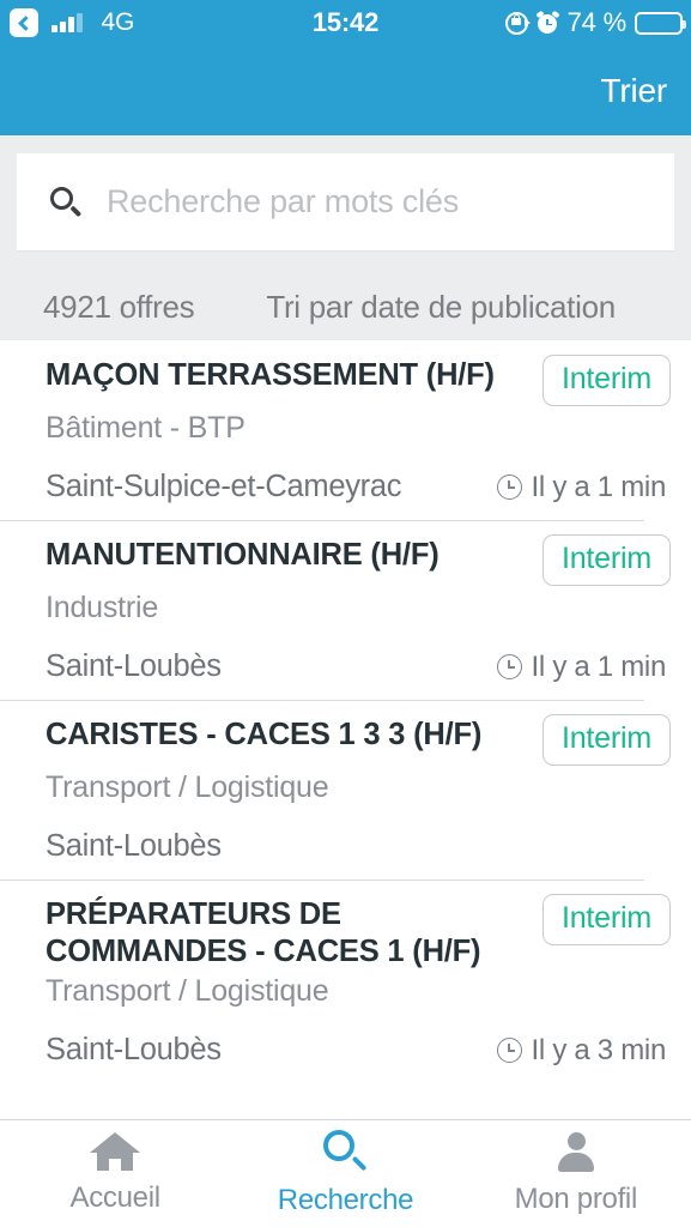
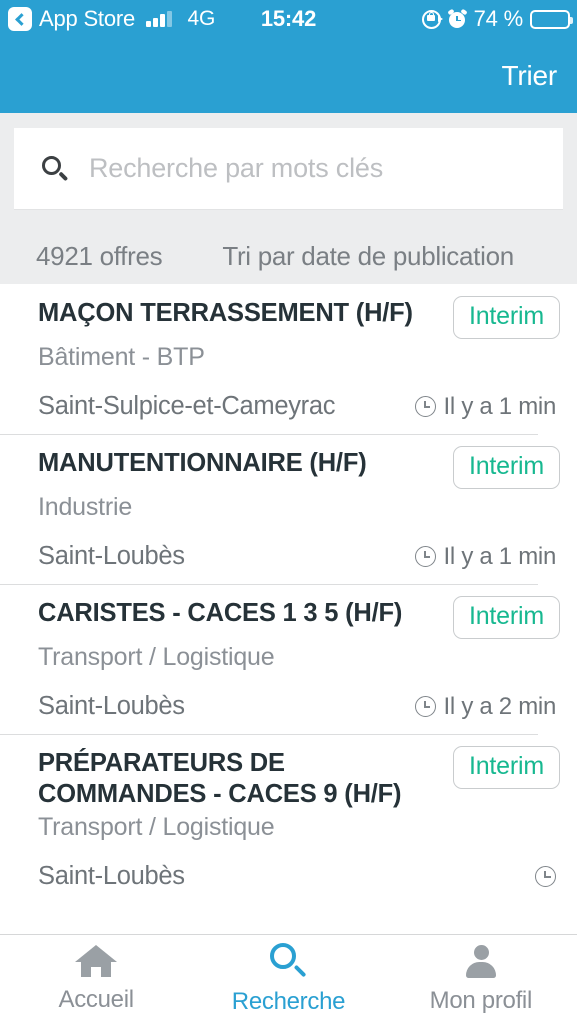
+ App Store
  4G
  15:42
  74 %
  Trier
  Recherche par mots clés
  4921 offres
  Tri par date de publication
  MAÇON TERRASSEMENT (H/F)
  Interim
  Bâtiment - BTP
  Saint-Sulpice-et-Cameyrac
  Il y a 1 min
  MANUTENTIONNAIRE (H/F)
  Interim
  Industrie
  Saint-Loubès
  Il y a 1 min
- CARISTES - CACES 1 3 3 (H/F)
+ CARISTES - CACES 1 3 5 (H/F)
  Interim
  Transport / Logistique
  Saint-Loubès
+ Il y a 2 min
- PRÉPARATEURS DE COMMANDES - CACES 1 (H/F)
+ PRÉPARATEURS DE COMMANDES - CACES 9 (H/F)
  Interim
  Transport / Logistique
  Saint-Loubès
- Il y a 3 min
  Accueil
  Recherche
  Mon profil
